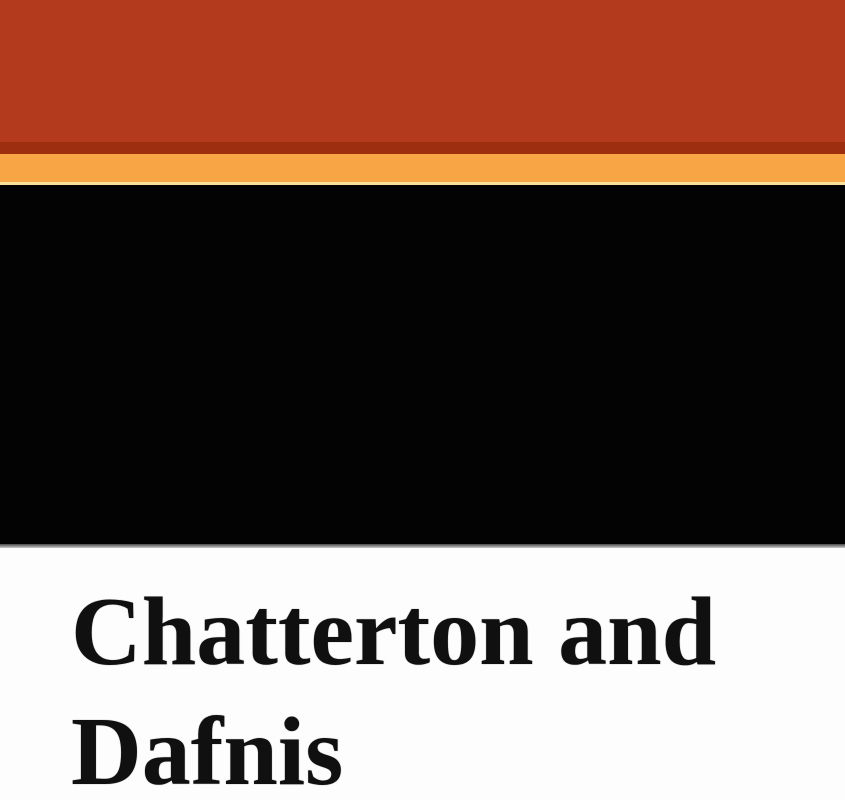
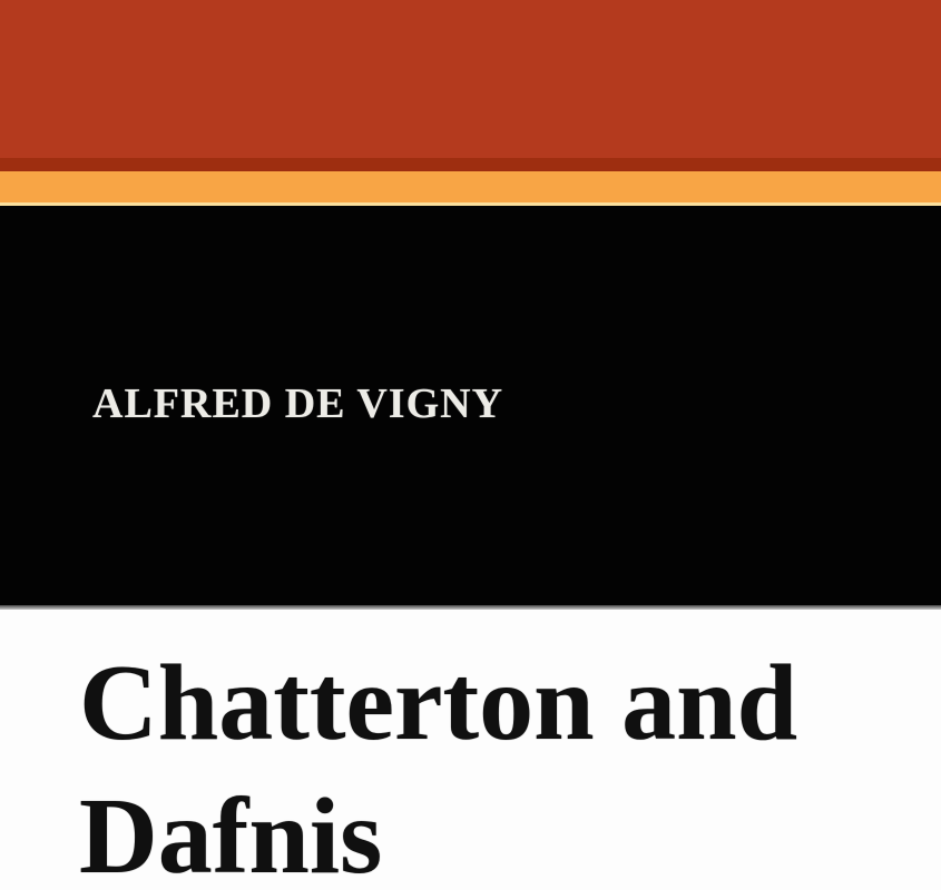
+ ALFRED DE VIGNY
  Chatterton and
  Dafnis
